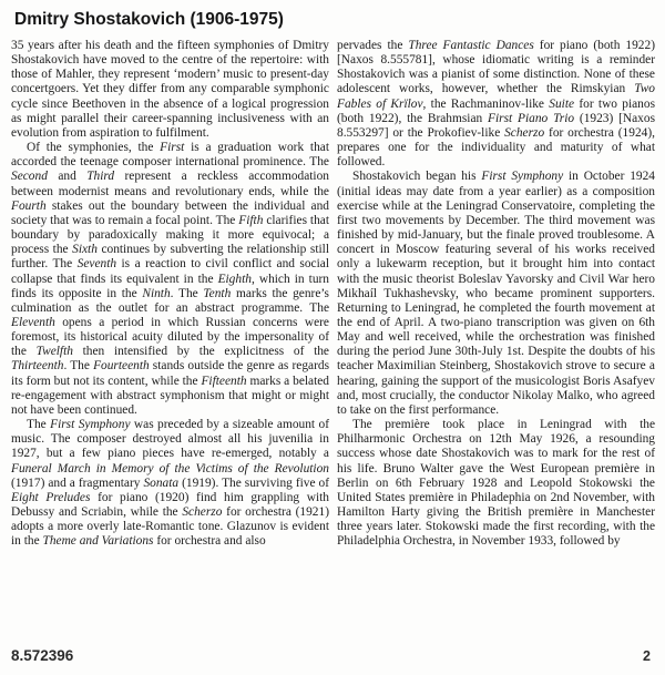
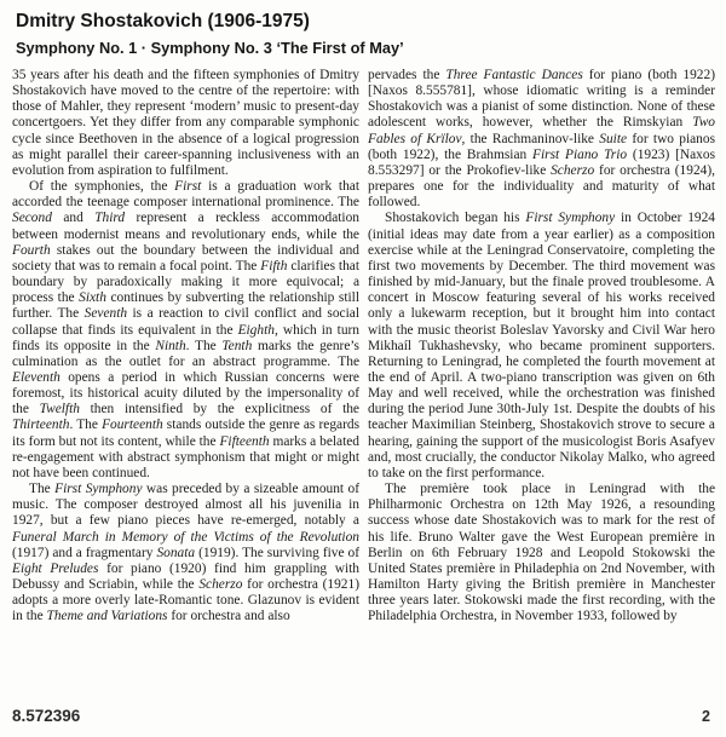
  Dmitry Shostakovich (1906-1975)
+ Symphony No. 1 · Symphony No. 3 ‘The First of May’
  35 years after his death and the fifteen symphonies of Dmitry Shostakovich have moved to the centre of the repertoire: with those of Mahler, they represent ‘modern’ music to present-day concertgoers. Yet they differ from any comparable symphonic cycle since Beethoven in the absence of a logical progression as might parallel their career-spanning inclusiveness with an evolution from aspiration to fulfilment.
  Of the symphonies, the First is a graduation work that accorded the teenage composer international prominence. The Second and Third represent a reckless accommodation between modernist means and revolutionary ends, while the Fourth stakes out the boundary between the individual and society that was to remain a focal point. The Fifth clarifies that boundary by paradoxically making it more equivocal; a process the Sixth continues by subverting the relationship still further. The Seventh is a reaction to civil conflict and social collapse that finds its equivalent in the Eighth, which in turn finds its opposite in the Ninth. The Tenth marks the genre’s culmination as the outlet for an abstract programme. The Eleventh opens a period in which Russian concerns were foremost, its historical acuity diluted by the impersonality of the Twelfth then intensified by the explicitness of the Thirteenth. The Fourteenth stands outside the genre as regards its form but not its content, while the Fifteenth marks a belated re-engagement with abstract symphonism that might or might not have been continued.
  The First Symphony was preceded by a sizeable amount of music. The composer destroyed almost all his juvenilia in 1927, but a few piano pieces have re-emerged, notably a Funeral March in Memory of the Victims of the Revolution (1917) and a fragmentary Sonata (1919). The surviving five of Eight Preludes for piano (1920) find him grappling with Debussy and Scriabin, while the Scherzo for orchestra (1921) adopts a more overly late-Romantic tone. Glazunov is evident in the Theme and Variations for orchestra and also
  pervades the Three Fantastic Dances for piano (both 1922) [Naxos 8.555781], whose idiomatic writing is a reminder Shostakovich was a pianist of some distinction. None of these adolescent works, however, whether the Rimskyian Two Fables of Krïlov, the Rachmaninov-like Suite for two pianos (both 1922), the Brahmsian First Piano Trio (1923) [Naxos 8.553297] or the Prokofiev-like Scherzo for orchestra (1924), prepares one for the individuality and maturity of what followed.
  Shostakovich began his First Symphony in October 1924 (initial ideas may date from a year earlier) as a composition exercise while at the Leningrad Conservatoire, completing the first two movements by December. The third movement was finished by mid-January, but the finale proved troublesome. A concert in Moscow featuring several of his works received only a lukewarm reception, but it brought him into contact with the music theorist Boleslav Yavorsky and Civil War hero Mikhaíl Tukhashevsky, who became prominent supporters. Returning to Leningrad, he completed the fourth movement at the end of April. A two-piano transcription was given on 6th May and well received, while the orchestration was finished during the period June 30th-July 1st. Despite the doubts of his teacher Maximilian Steinberg, Shostakovich strove to secure a hearing, gaining the support of the musicologist Boris Asafyev and, most crucially, the conductor Nikolay Malko, who agreed to take on the first performance.
  The première took place in Leningrad with the Philharmonic Orchestra on 12th May 1926, a resounding success whose date Shostakovich was to mark for the rest of his life. Bruno Walter gave the West European première in Berlin on 6th February 1928 and Leopold Stokowski the United States première in Philadephia on 2nd November, with Hamilton Harty giving the British première in Manchester three years later. Stokowski made the first recording, with the Philadelphia Orchestra, in November 1933, followed by
  8.572396
  2
